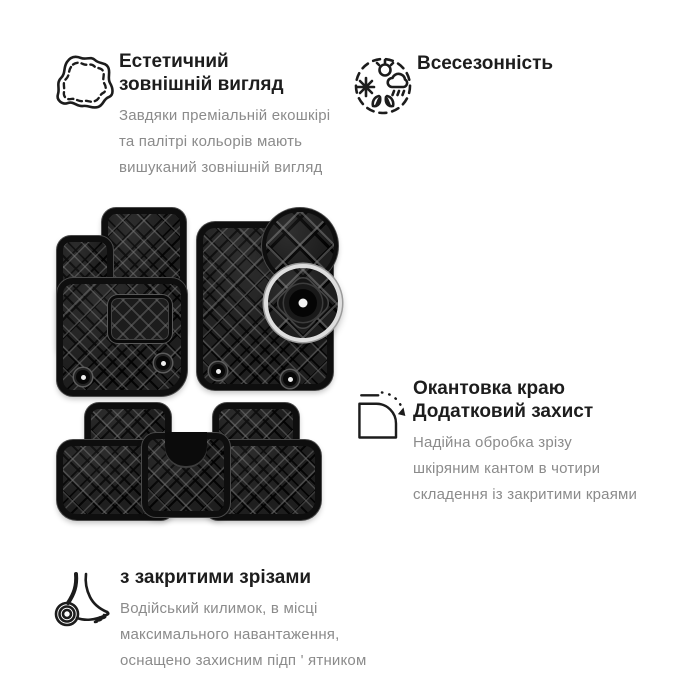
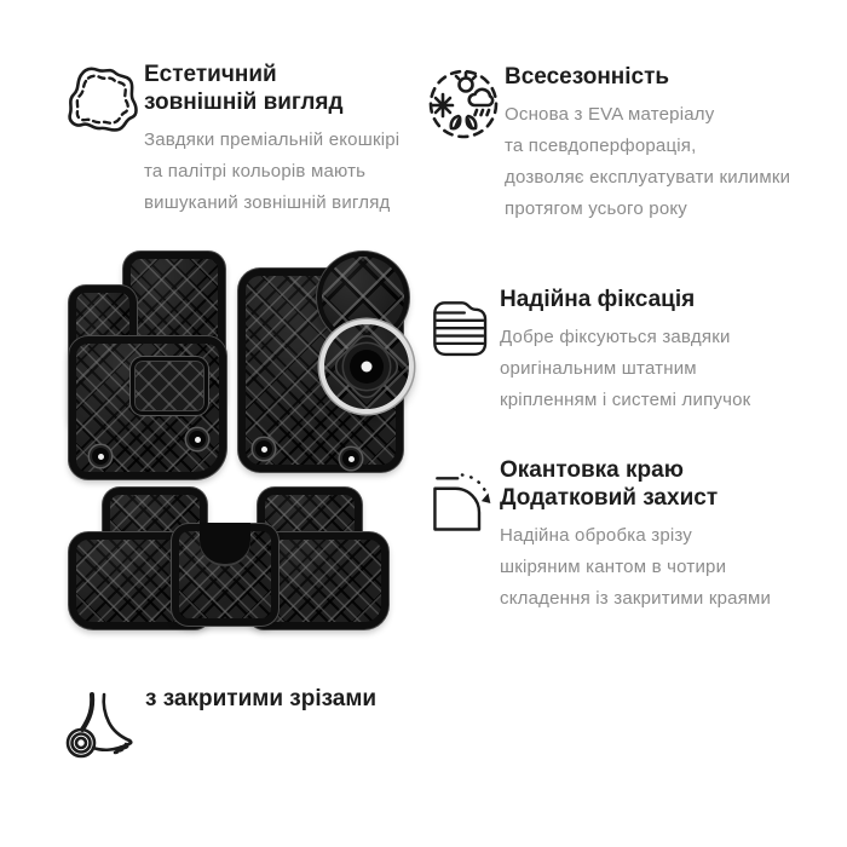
  Естетичний
  зовнішній вигляд
  Завдяки преміальній екошкірі
  та палітрі кольорів мають
  вишуканий зовнішній вигляд
  Всесезонність
+ Основа з EVA матеріалу
+ та псевдоперфорація,
+ дозволяє експлуатувати килимки
+ протягом усього року
+ Надійна фіксація
+ Добре фіксуються завдяки
+ оригінальним штатним
+ кріпленням і системі липучок
  Окантовка краю
  Додатковий захист
  Надійна обробка зрізу
  шкіряним кантом в чотири
  складення із закритими краями
  з закритими зрізами
- Водійський килимок, в місці
- максимального навантаження,
- оснащено захисним підп ' ятником
